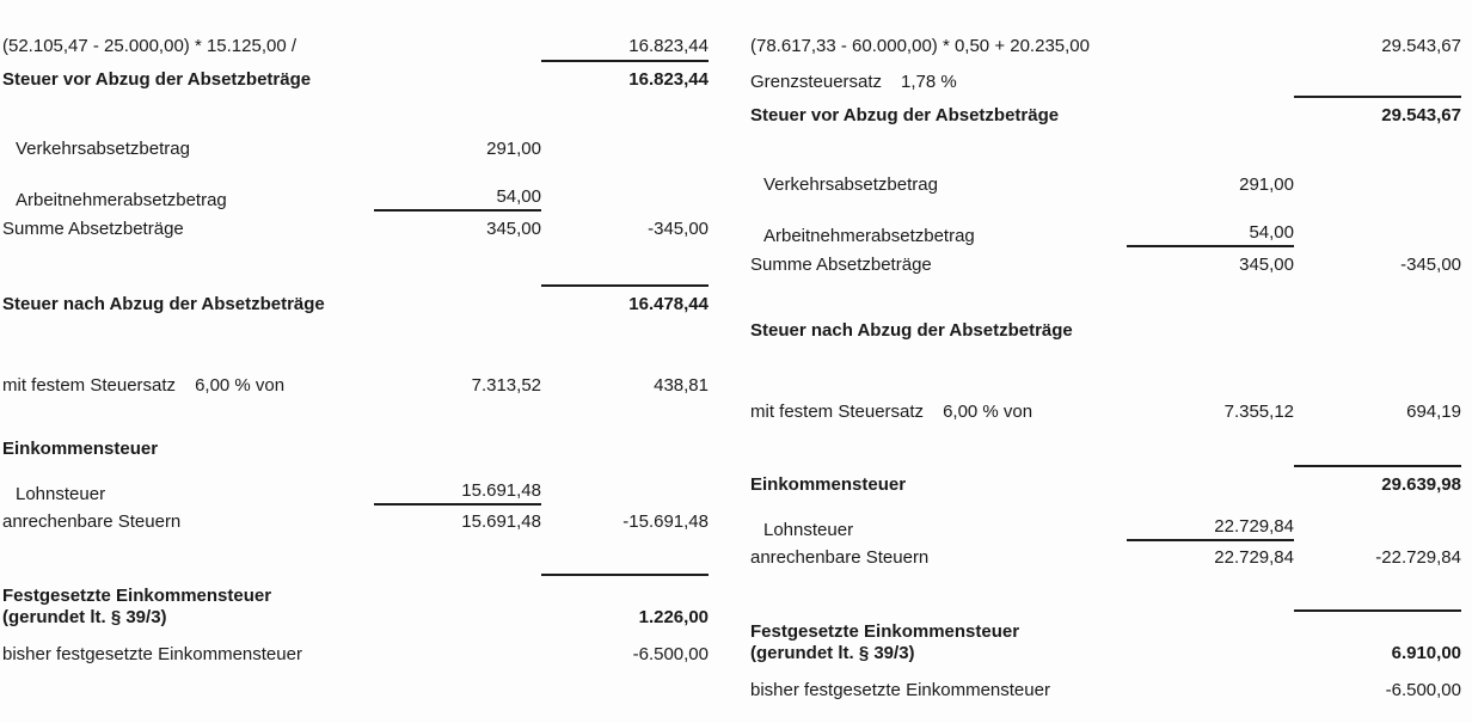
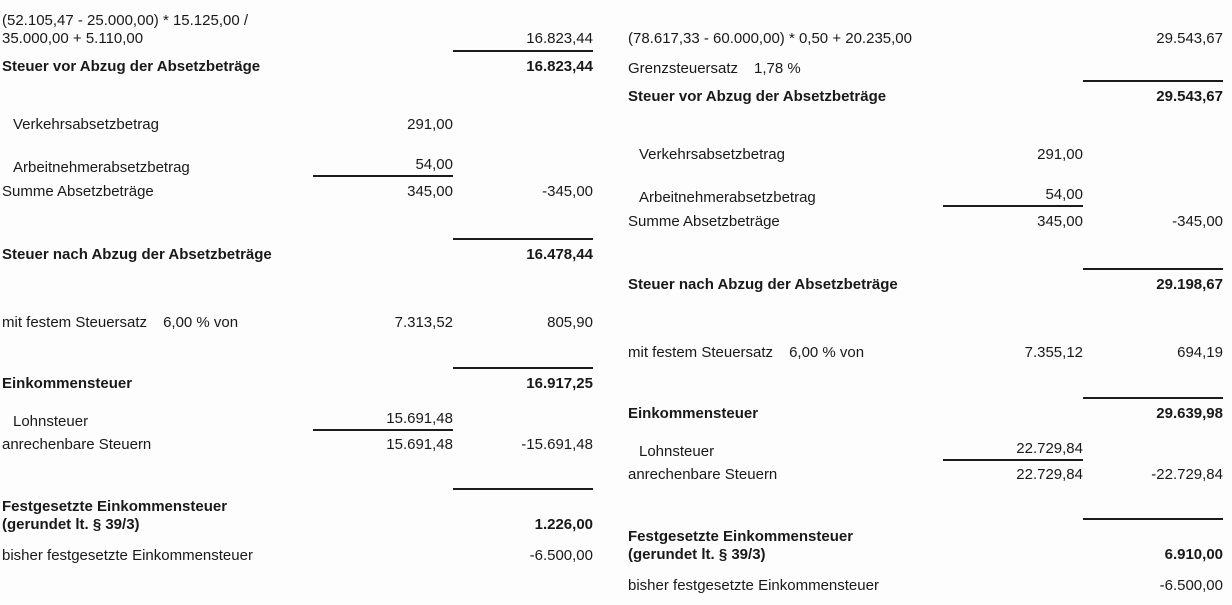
  (52.105,47 - 25.000,00) * 15.125,00 /
+ 35.000,00 + 5.110,00
  16.823,44
  Steuer vor Abzug der Absetzbeträge
  16.823,44
  Verkehrsabsetzbetrag
  291,00
  Arbeitnehmerabsetzbetrag
  54,00
  Summe Absetzbeträge
  345,00
  -345,00
  Steuer nach Abzug der Absetzbeträge
  16.478,44
  mit festem Steuersatz 6,00 % von
  7.313,52
- 438,81
+ 805,90
  Einkommensteuer
+ 16.917,25
  Lohnsteuer
  15.691,48
  anrechenbare Steuern
  15.691,48
  -15.691,48
  Festgesetzte Einkommensteuer
  (gerundet lt. § 39/3)
  1.226,00
  bisher festgesetzte Einkommensteuer
  -6.500,00
  (78.617,33 - 60.000,00) * 0,50 + 20.235,00
  29.543,67
  Grenzsteuersatz 1,78 %
  Steuer vor Abzug der Absetzbeträge
  29.543,67
  Verkehrsabsetzbetrag
  291,00
  Arbeitnehmerabsetzbetrag
  54,00
  Summe Absetzbeträge
  345,00
  -345,00
  Steuer nach Abzug der Absetzbeträge
+ 29.198,67
  mit festem Steuersatz 6,00 % von
  7.355,12
  694,19
  Einkommensteuer
  29.639,98
  Lohnsteuer
  22.729,84
  anrechenbare Steuern
  22.729,84
  -22.729,84
  Festgesetzte Einkommensteuer
  (gerundet lt. § 39/3)
  6.910,00
  bisher festgesetzte Einkommensteuer
  -6.500,00
